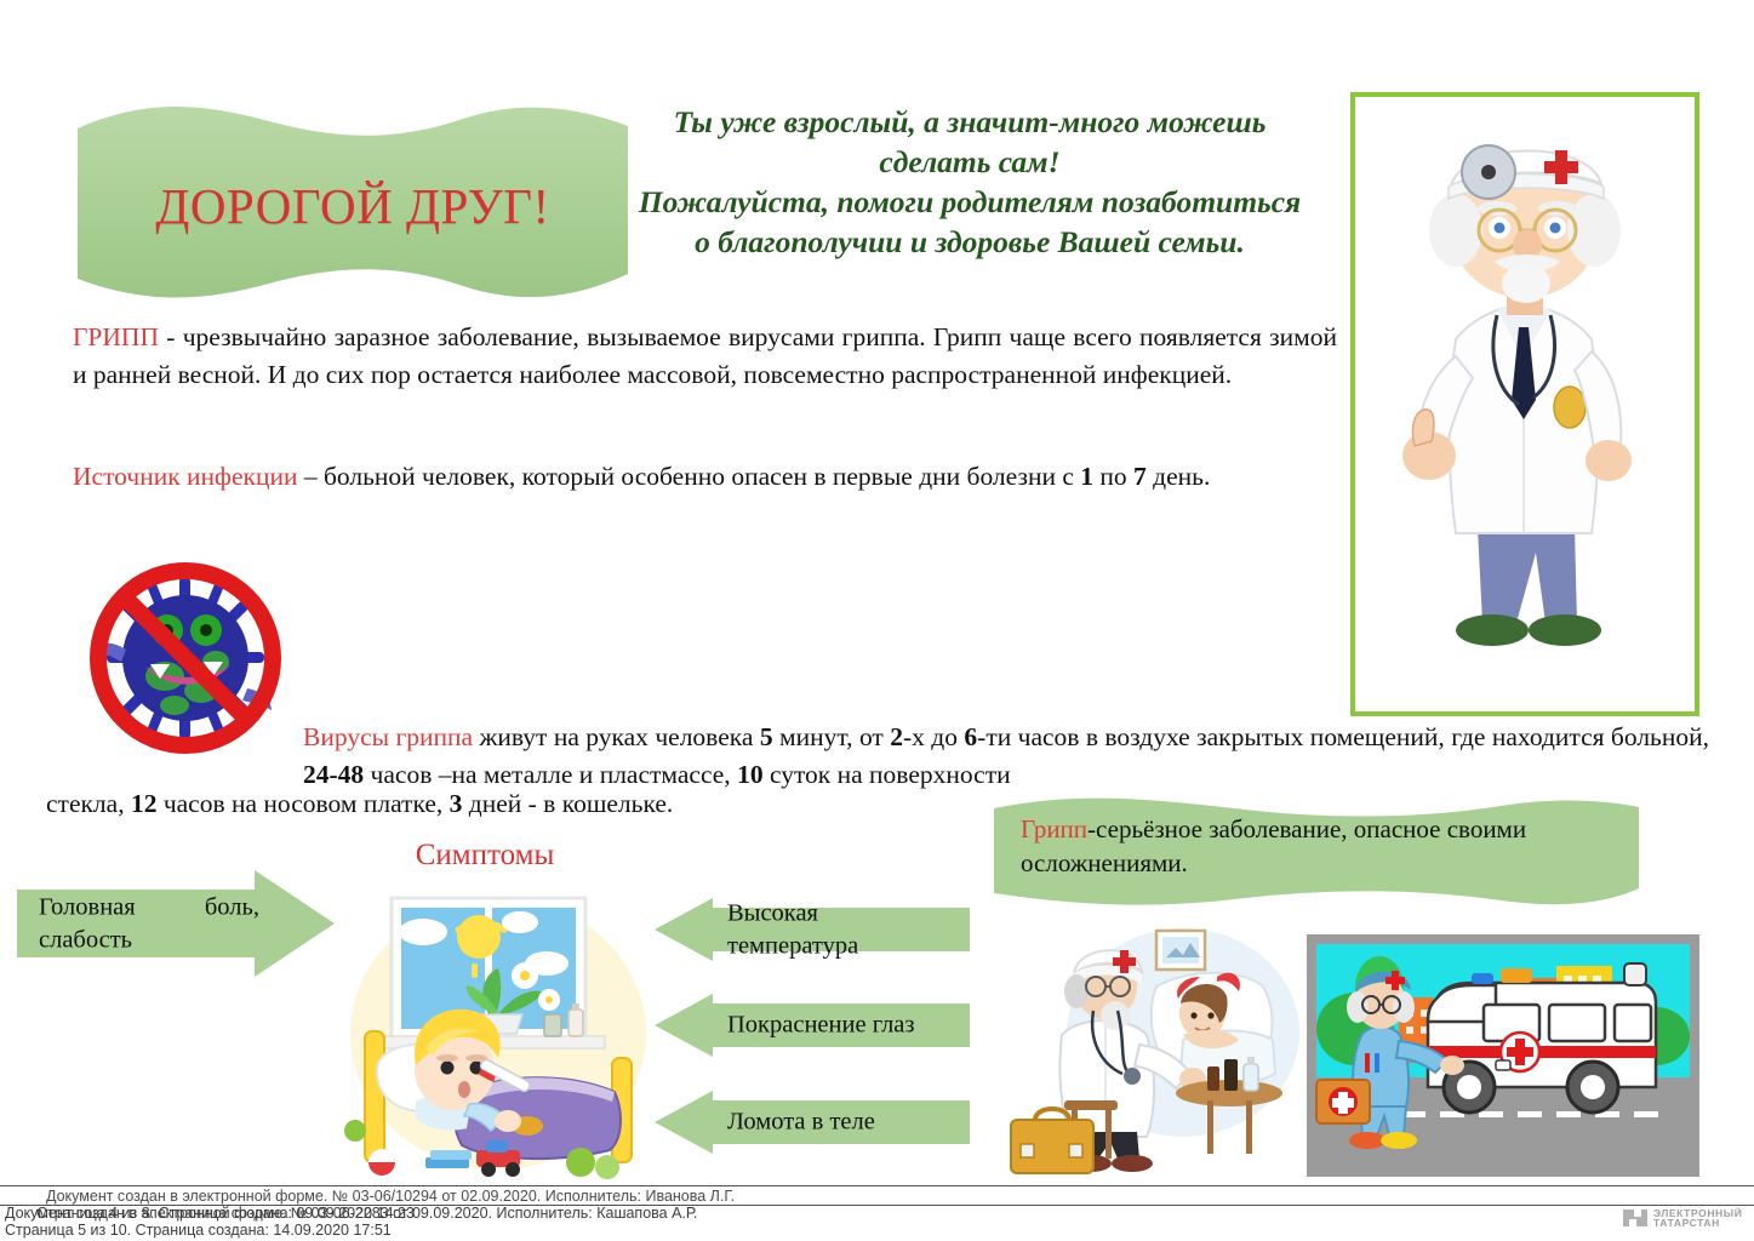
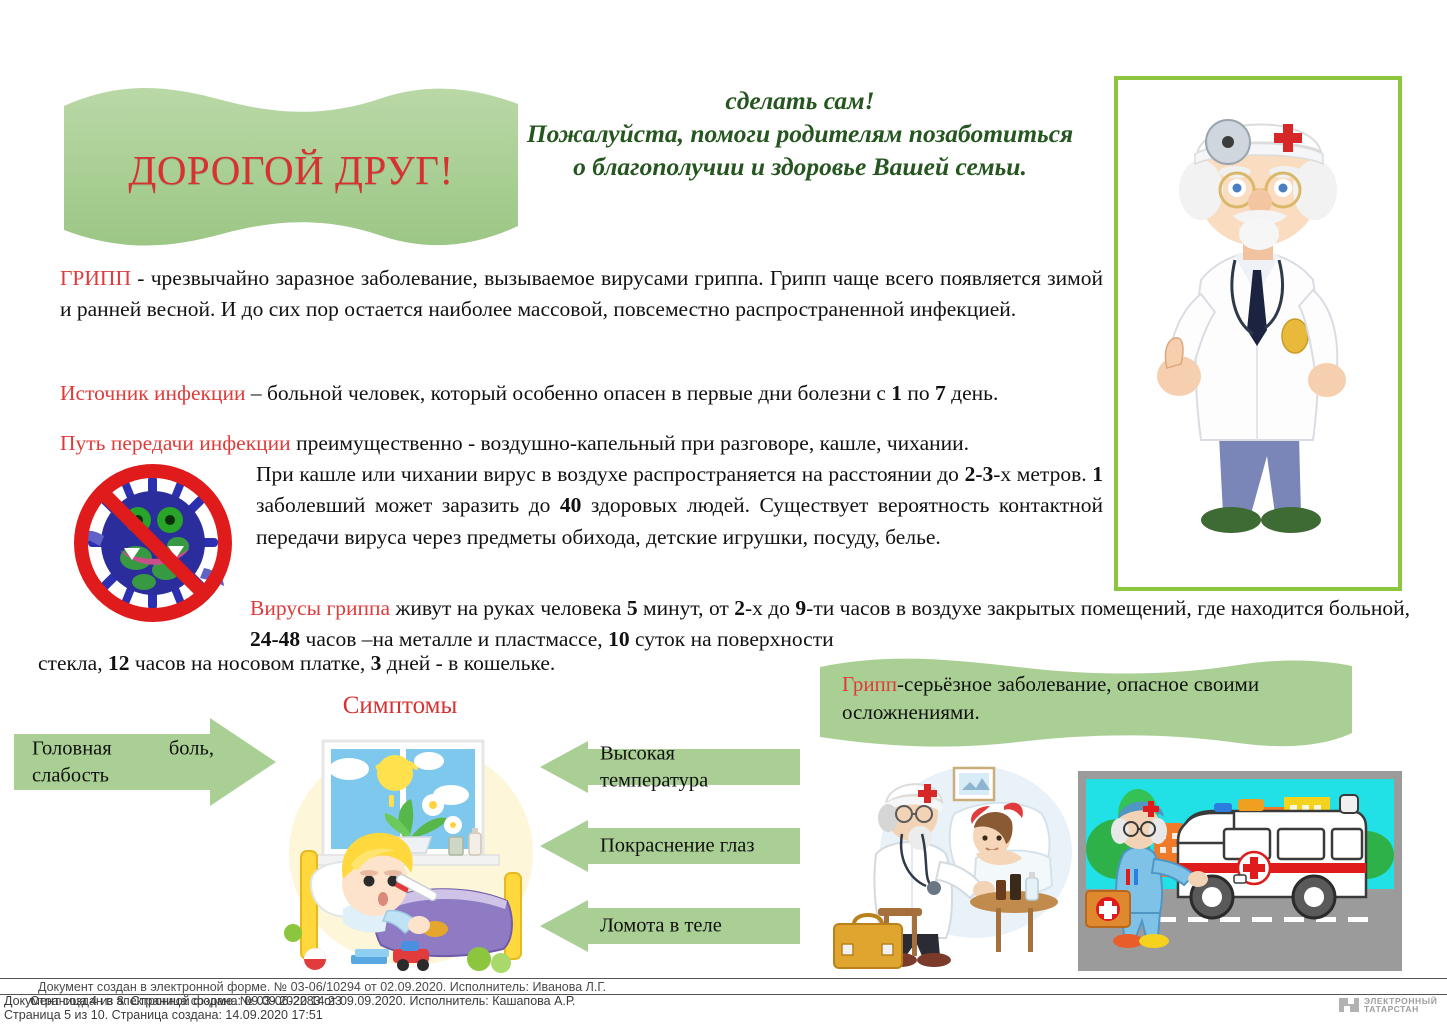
  ДОРОГОЙ ДРУГ!
- Ты уже взрослый, а значит-много можешь
  сделать сам!
  Пожалуйста, помоги родителям позаботиться
  о благополучии и здоровье Вашей семьи.
  ГРИПП - чрезвычайно заразное заболевание, вызываемое вирусами гриппа. Грипп чаще всего появляется зимой и ранней весной. И до сих пор остается наиболее массовой, повсеместно распространенной инфекцией.
  Источник инфекции – больной человек, который особенно опасен в первые дни болезни с 1 по 7 день.
+ Путь передачи инфекции преимущественно - воздушно-капельный при разговоре, кашле, чихании.
+ При кашле или чихании вирус в воздухе распространяется на расстоянии до 2-3-х метров. 1 заболевший может заразить до 40 здоровых людей. Существует вероятность контактной передачи вируса через предметы обихода, детские игрушки, посуду, белье.
- Вирусы гриппа живут на руках человека 5 минут, от 2-х до 6-ти часов в воздухе закрытых помещений, где находится больной, 24-48 часов –на металле и пластмассе, 10 суток на поверхности
+ Вирусы гриппа живут на руках человека 5 минут, от 2-х до 9-ти часов в воздухе закрытых помещений, где находится больной, 24-48 часов –на металле и пластмассе, 10 суток на поверхности
  стекла, 12 часов на носовом платке, 3 дней - в кошельке.
  Грипп-серьёзное заболевание, опасное своими осложнениями.
  Симптомы
  Головная боль, слабость
  Высокая температура
  Покраснение глаз
  Ломота в теле
  Документ создан в электронной форме. № 03-06/10294 от 02.09.2020. Исполнитель: Иванова Л.Г.
  Документ создан в электронной форме. № 03-06-2283 от 09.09.2020. Исполнитель: Кашапова А.Р.
  Страница 5 из 10. Страница создана: 14.09.2020 17:51
  Страница 4 из 8. Страница создана: 09.09.2020 14:23
  ЭЛЕКТРОННЫЙ
  ТАТАРСТАН
